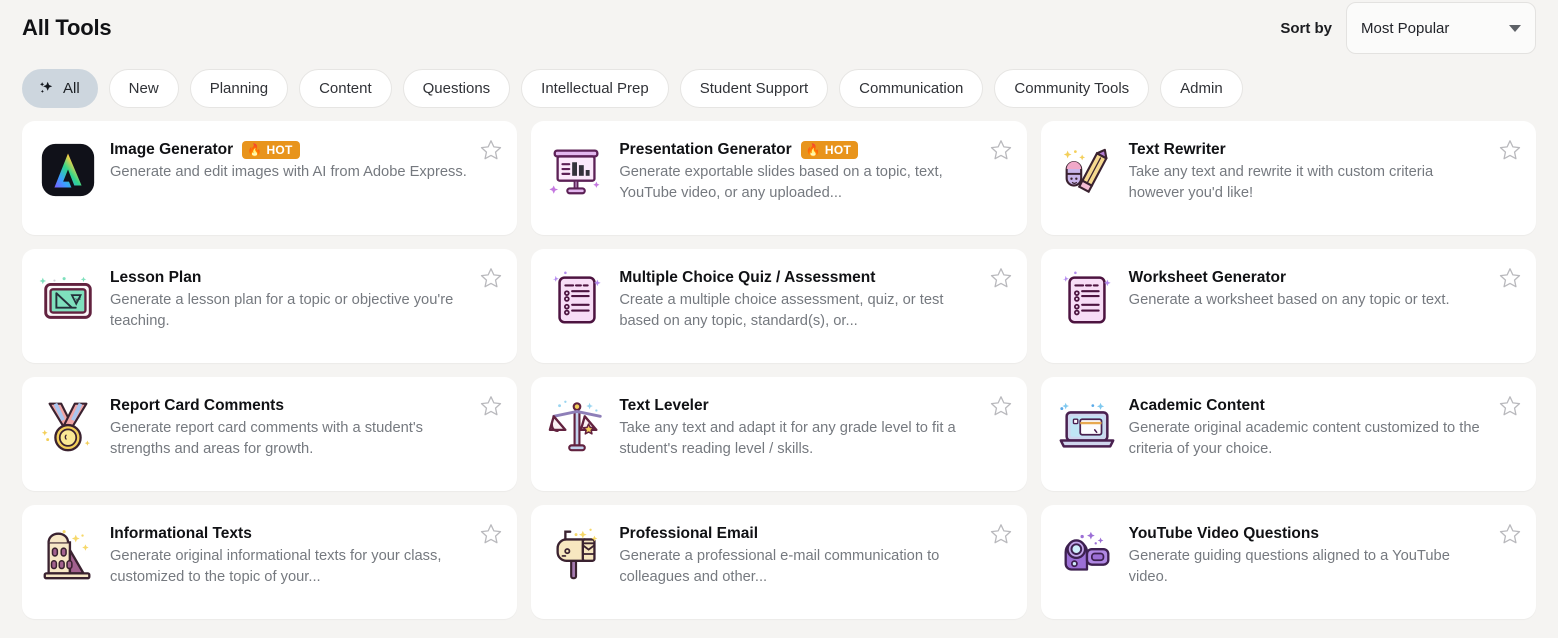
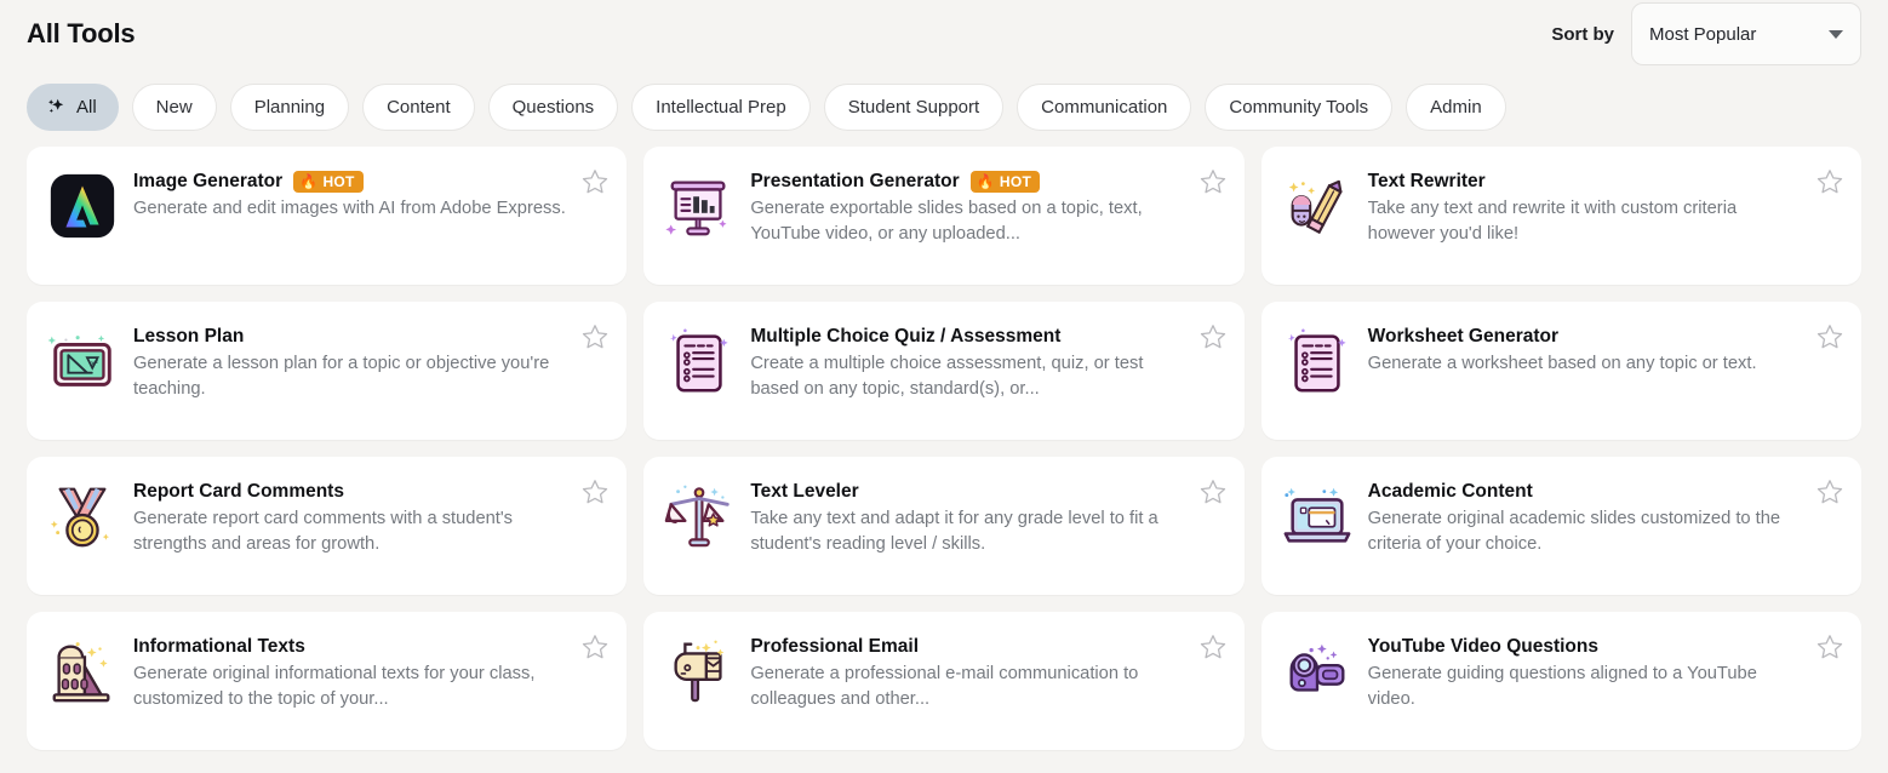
  All Tools
  Sort by
  Most Popular
  All
  New
  Planning
  Content
  Questions
  Intellectual Prep
  Student Support
  Communication
  Community Tools
  Admin
  Image Generator
  🔥
  HOT
  Generate and edit images with AI from Adobe Express.
  Presentation Generator
  🔥
  HOT
  Generate exportable slides based on a topic, text, YouTube video, or any uploaded...
  Text Rewriter
  Take any text and rewrite it with custom criteria however you'd like!
  x²
  Lesson Plan
  Generate a lesson plan for a topic or objective you're teaching.
  Multiple Choice Quiz / Assessment
  Create a multiple choice assessment, quiz, or test based on any topic, standard(s), or...
  Worksheet Generator
  Generate a worksheet based on any topic or text.
  Report Card Comments
  Generate report card comments with a student's strengths and areas for growth.
  Text Leveler
  Take any text and adapt it for any grade level to fit a student's reading level / skills.
  Academic Content
- Generate original academic content customized to the criteria of your choice.
+ Generate original academic slides customized to the criteria of your choice.
  Informational Texts
  Generate original informational texts for your class, customized to the topic of your...
  Professional Email
  Generate a professional e-mail communication to colleagues and other...
  YouTube Video Questions
  Generate guiding questions aligned to a YouTube video.
